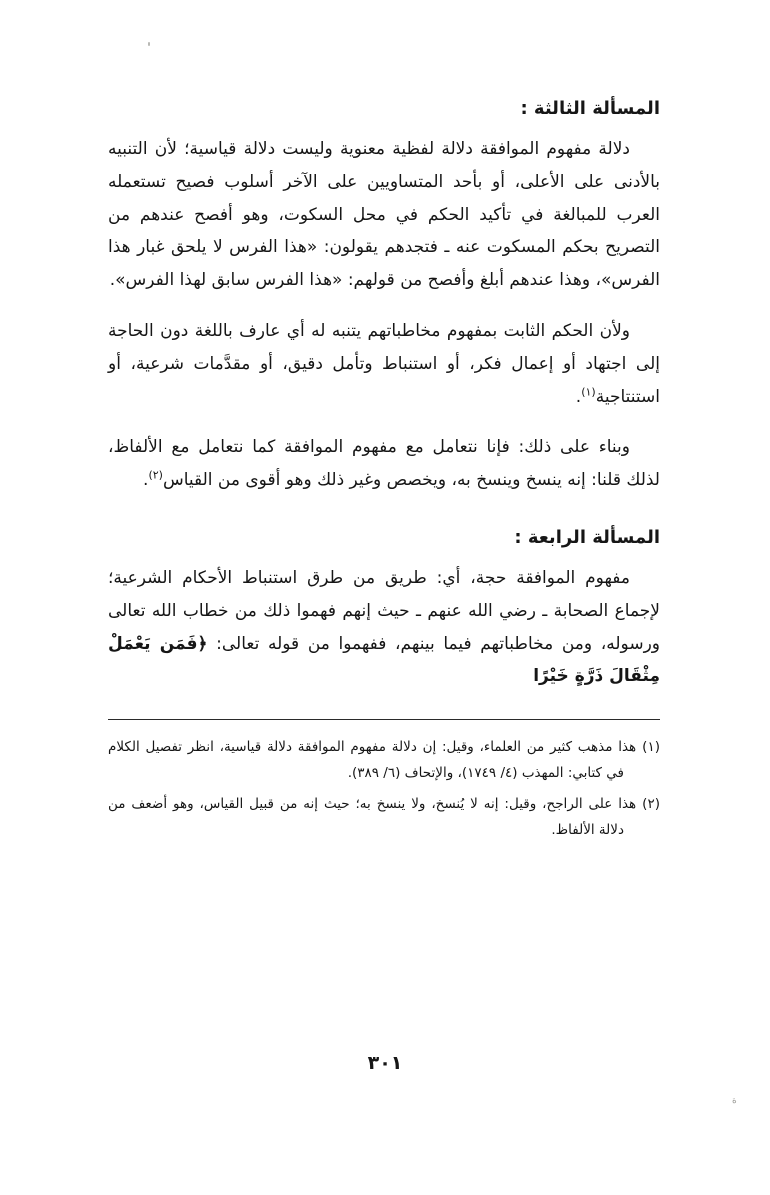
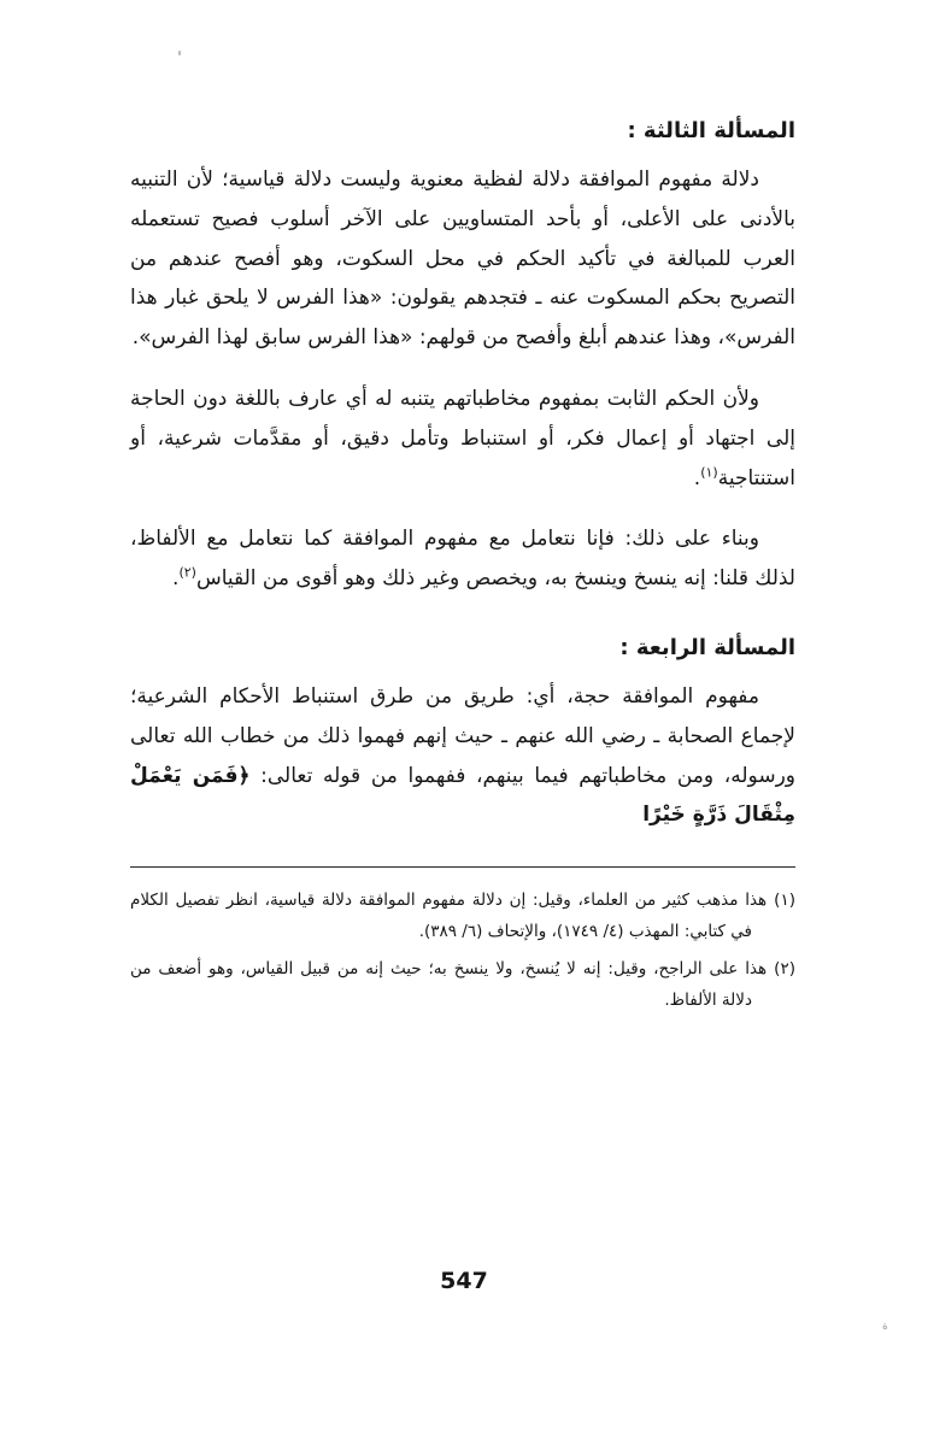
  المسألة الثالثة :
  دلالة مفهوم الموافقة دلالة لفظية معنوية وليست دلالة قياسية؛ لأن التنبيه بالأدنى على الأعلى، أو بأحد المتساويين على الآخر أسلوب فصيح تستعمله العرب للمبالغة في تأكيد الحكم في محل السكوت، وهو أفصح عندهم من التصريح بحكم المسكوت عنه ـ فتجدهم يقولون: «هذا الفرس لا يلحق غبار هذا الفرس»، وهذا عندهم أبلغ وأفصح من قولهم: «هذا الفرس سابق لهذا الفرس».
  ولأن الحكم الثابت بمفهوم مخاطباتهم يتنبه له أي عارف باللغة دون الحاجة إلى اجتهاد أو إعمال فكر، أو استنباط وتأمل دقيق، أو مقدَّمات شرعية، أو استنتاجية(١).
  وبناء على ذلك: فإنا نتعامل مع مفهوم الموافقة كما نتعامل مع الألفاظ، لذلك قلنا: إنه ينسخ وينسخ به، ويخصص وغير ذلك وهو أقوى من القياس(٢).
  المسألة الرابعة :
  مفهوم الموافقة حجة، أي: طريق من طرق استنباط الأحكام الشرعية؛ لإجماع الصحابة ـ رضي الله عنهم ـ حيث إنهم فهموا ذلك من خطاب الله تعالى ورسوله، ومن مخاطباتهم فيما بينهم، ففهموا من قوله تعالى: ﴿فَمَن يَعْمَلْ مِثْقَالَ ذَرَّةٍ خَيْرًا
  (١)هذا مذهب كثير من العلماء، وقيل: إن دلالة مفهوم الموافقة دلالة قياسية، انظر تفصيل الكلام في كتابي: المهذب (٤/ ١٧٤٩)، والإتحاف (٦/ ٣٨٩).
  (٢)هذا على الراجح، وقيل: إنه لا يُنسخ، ولا ينسخ به؛ حيث إنه من قبيل القياس، وهو أضعف من دلالة الألفاظ.
- ٣٠١
+ 547
